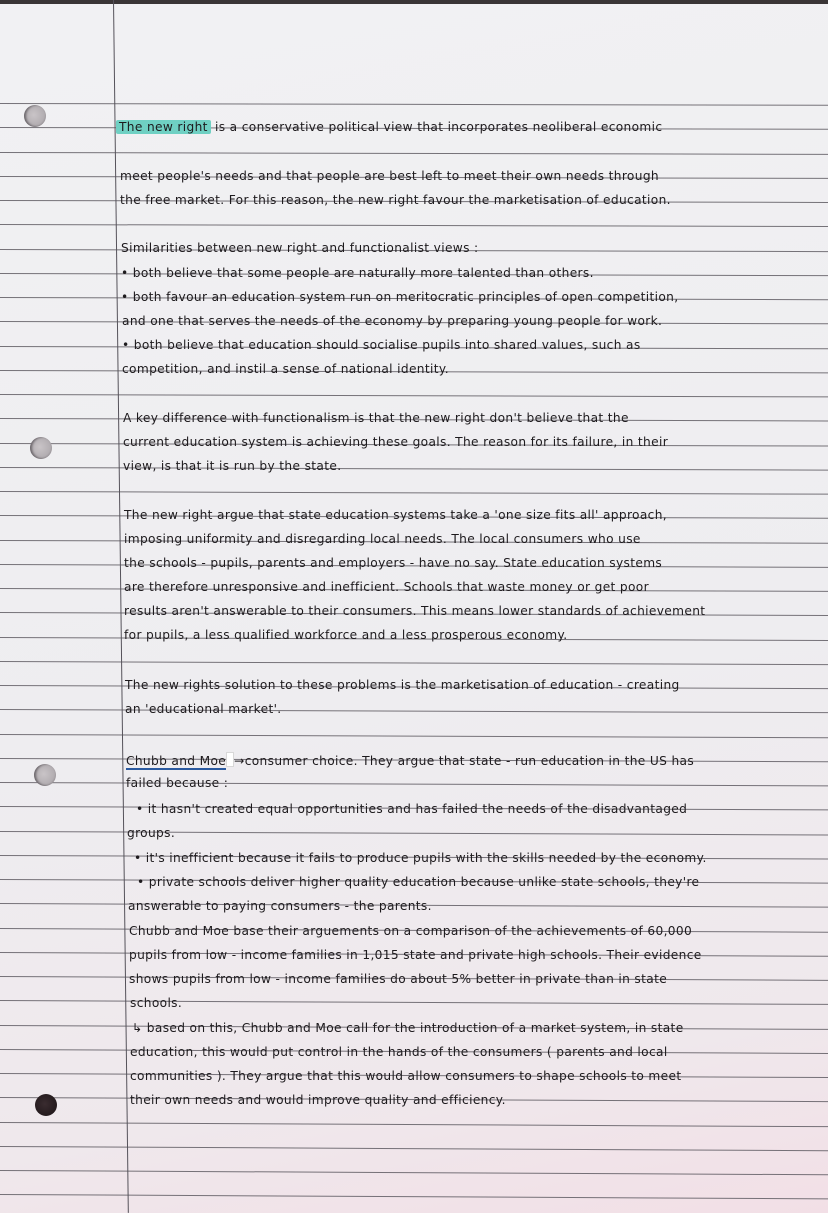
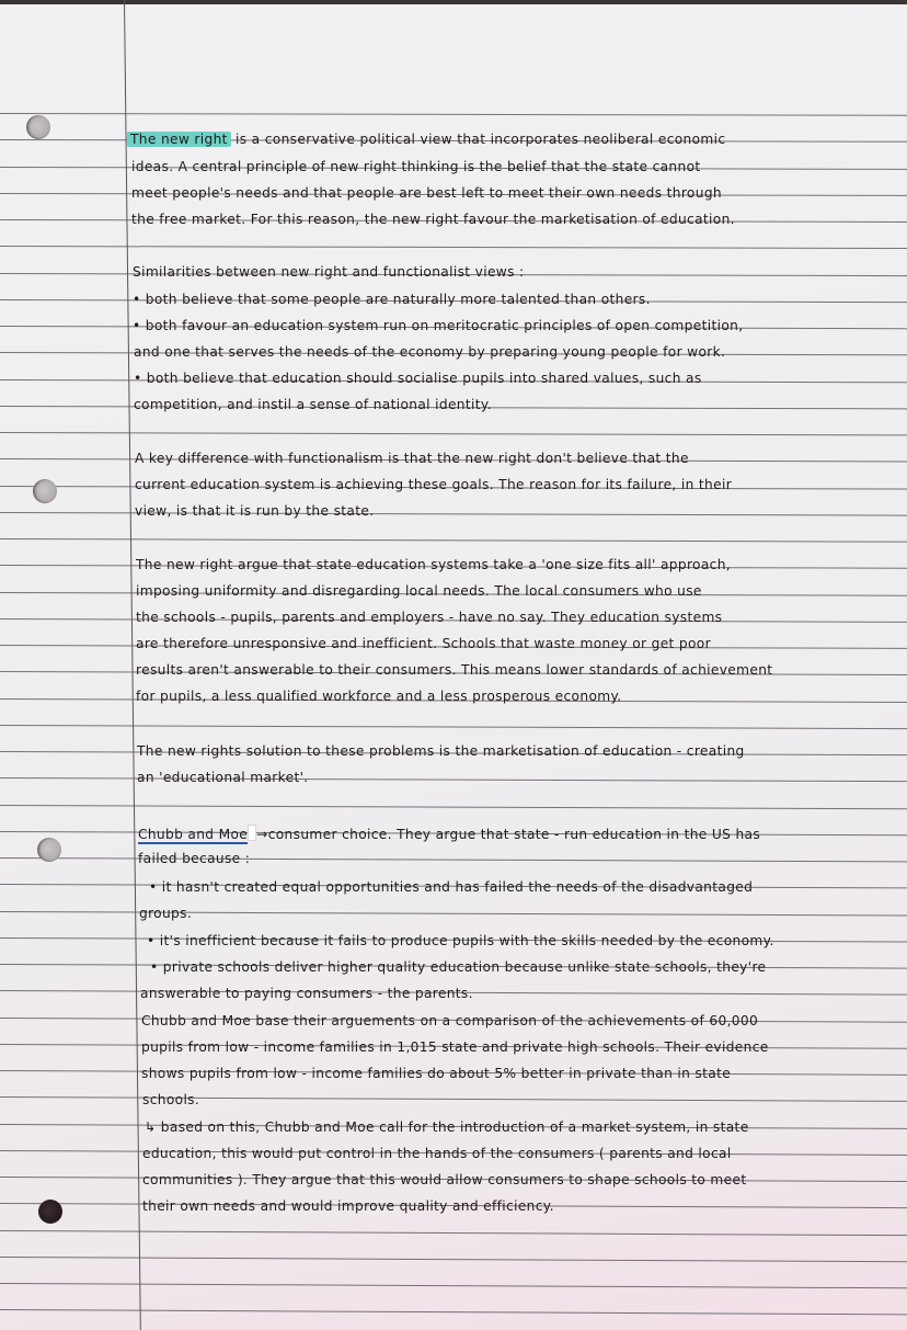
  The new right is a conservative political view that incorporates neoliberal economic
+ ideas. A central principle of new right thinking is the belief that the state cannot
  meet people's needs and that people are best left to meet their own needs through
  the free market. For this reason, the new right favour the marketisation of education.
  Similarities between new right and functionalist views :
  • both believe that some people are naturally more talented than others.
  • both favour an education system run on meritocratic principles of open competition,
  and one that serves the needs of the economy by preparing young people for work.
  • both believe that education should socialise pupils into shared values, such as
  competition, and instil a sense of national identity.
  A key difference with functionalism is that the new right don't believe that the
  current education system is achieving these goals. The reason for its failure, in their
  view, is that it is run by the state.
  The new right argue that state education systems take a 'one size fits all' approach,
  imposing uniformity and disregarding local needs. The local consumers who use
- the schools - pupils, parents and employers - have no say. State education systems
+ the schools - pupils, parents and employers - have no say. They education systems
  are therefore unresponsive and inefficient. Schools that waste money or get poor
  results aren't answerable to their consumers. This means lower standards of achievement
  for pupils, a less qualified workforce and a less prosperous economy.
  The new rights solution to these problems is the marketisation of education - creating
  an 'educational market'.
  Chubb and Moe →consumer choice. They argue that state - run education in the US has
  failed because :
  • it hasn't created equal opportunities and has failed the needs of the disadvantaged
  groups.
  • it's inefficient because it fails to produce pupils with the skills needed by the economy.
  • private schools deliver higher quality education because unlike state schools, they're
  answerable to paying consumers - the parents.
  Chubb and Moe base their arguements on a comparison of the achievements of 60,000
  pupils from low - income families in 1,015 state and private high schools. Their evidence
  shows pupils from low - income families do about 5% better in private than in state
  schools.
  ↳ based on this, Chubb and Moe call for the introduction of a market system, in state
  education, this would put control in the hands of the consumers ( parents and local
  communities ). They argue that this would allow consumers to shape schools to meet
  their own needs and would improve quality and efficiency.
